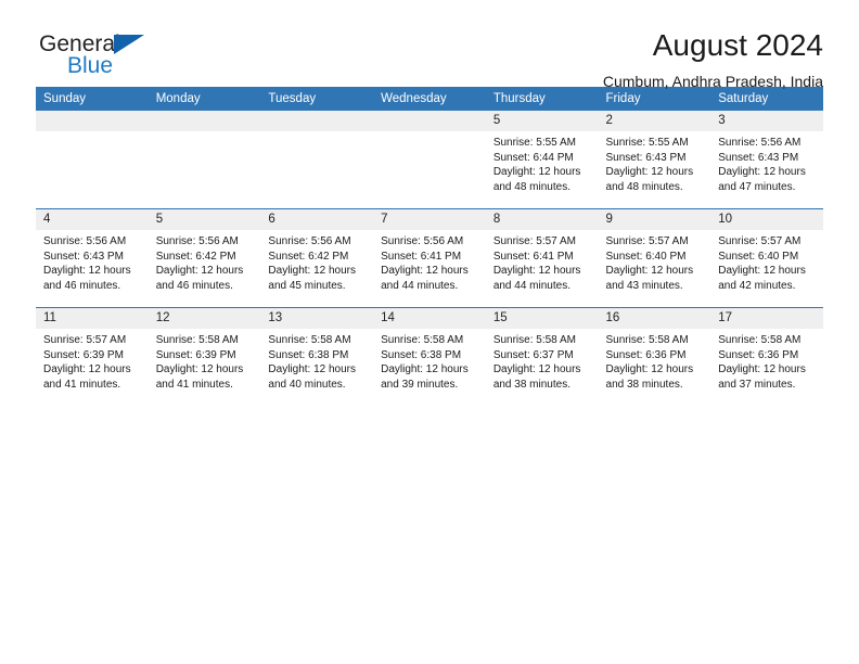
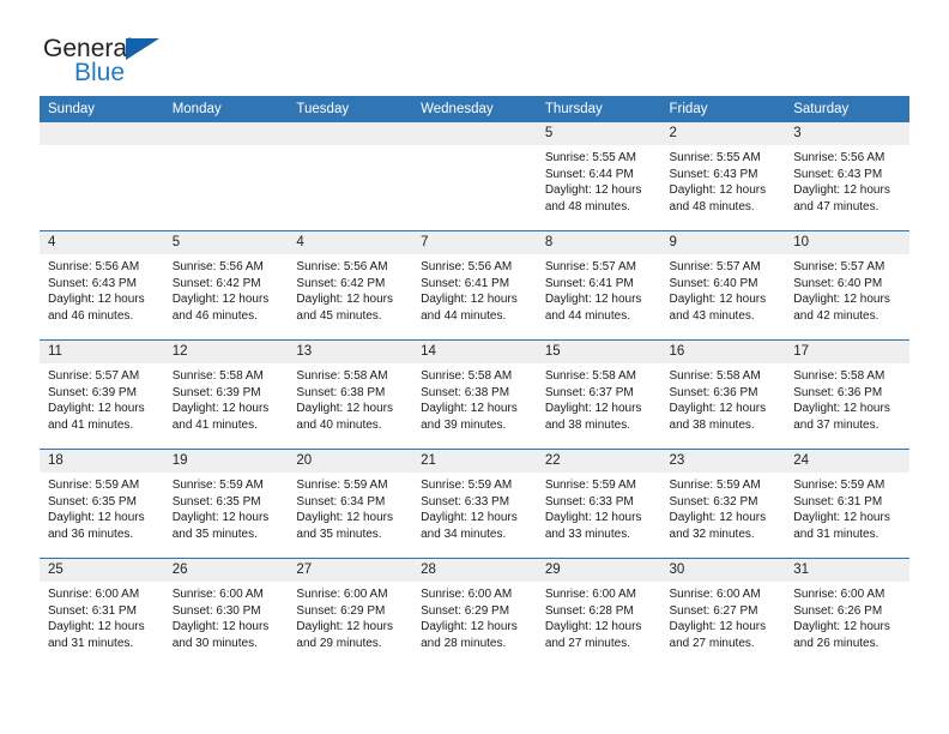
  General
  Blue
- August 2024
- Cumbum, Andhra Pradesh, India
  Sunday	Monday	Tuesday	Wednesday	Thursday	Friday	Saturday
  				5 Sunrise: 5:55 AM Sunset: 6:44 PM Daylight: 12 hours and 48 minutes.	2 Sunrise: 5:55 AM Sunset: 6:43 PM Daylight: 12 hours and 48 minutes.	3 Sunrise: 5:56 AM Sunset: 6:43 PM Daylight: 12 hours and 47 minutes.
- 4 Sunrise: 5:56 AM Sunset: 6:43 PM Daylight: 12 hours and 46 minutes.	5 Sunrise: 5:56 AM Sunset: 6:42 PM Daylight: 12 hours and 46 minutes.	6 Sunrise: 5:56 AM Sunset: 6:42 PM Daylight: 12 hours and 45 minutes.	7 Sunrise: 5:56 AM Sunset: 6:41 PM Daylight: 12 hours and 44 minutes.	8 Sunrise: 5:57 AM Sunset: 6:41 PM Daylight: 12 hours and 44 minutes.	9 Sunrise: 5:57 AM Sunset: 6:40 PM Daylight: 12 hours and 43 minutes.	10 Sunrise: 5:57 AM Sunset: 6:40 PM Daylight: 12 hours and 42 minutes.
+ 4 Sunrise: 5:56 AM Sunset: 6:43 PM Daylight: 12 hours and 46 minutes.	5 Sunrise: 5:56 AM Sunset: 6:42 PM Daylight: 12 hours and 46 minutes.	4 Sunrise: 5:56 AM Sunset: 6:42 PM Daylight: 12 hours and 45 minutes.	7 Sunrise: 5:56 AM Sunset: 6:41 PM Daylight: 12 hours and 44 minutes.	8 Sunrise: 5:57 AM Sunset: 6:41 PM Daylight: 12 hours and 44 minutes.	9 Sunrise: 5:57 AM Sunset: 6:40 PM Daylight: 12 hours and 43 minutes.	10 Sunrise: 5:57 AM Sunset: 6:40 PM Daylight: 12 hours and 42 minutes.
  11 Sunrise: 5:57 AM Sunset: 6:39 PM Daylight: 12 hours and 41 minutes.	12 Sunrise: 5:58 AM Sunset: 6:39 PM Daylight: 12 hours and 41 minutes.	13 Sunrise: 5:58 AM Sunset: 6:38 PM Daylight: 12 hours and 40 minutes.	14 Sunrise: 5:58 AM Sunset: 6:38 PM Daylight: 12 hours and 39 minutes.	15 Sunrise: 5:58 AM Sunset: 6:37 PM Daylight: 12 hours and 38 minutes.	16 Sunrise: 5:58 AM Sunset: 6:36 PM Daylight: 12 hours and 38 minutes.	17 Sunrise: 5:58 AM Sunset: 6:36 PM Daylight: 12 hours and 37 minutes.
+ 18 Sunrise: 5:59 AM Sunset: 6:35 PM Daylight: 12 hours and 36 minutes.	19 Sunrise: 5:59 AM Sunset: 6:35 PM Daylight: 12 hours and 35 minutes.	20 Sunrise: 5:59 AM Sunset: 6:34 PM Daylight: 12 hours and 35 minutes.	21 Sunrise: 5:59 AM Sunset: 6:33 PM Daylight: 12 hours and 34 minutes.	22 Sunrise: 5:59 AM Sunset: 6:33 PM Daylight: 12 hours and 33 minutes.	23 Sunrise: 5:59 AM Sunset: 6:32 PM Daylight: 12 hours and 32 minutes.	24 Sunrise: 5:59 AM Sunset: 6:31 PM Daylight: 12 hours and 31 minutes.
+ 25 Sunrise: 6:00 AM Sunset: 6:31 PM Daylight: 12 hours and 31 minutes.	26 Sunrise: 6:00 AM Sunset: 6:30 PM Daylight: 12 hours and 30 minutes.	27 Sunrise: 6:00 AM Sunset: 6:29 PM Daylight: 12 hours and 29 minutes.	28 Sunrise: 6:00 AM Sunset: 6:29 PM Daylight: 12 hours and 28 minutes.	29 Sunrise: 6:00 AM Sunset: 6:28 PM Daylight: 12 hours and 27 minutes.	30 Sunrise: 6:00 AM Sunset: 6:27 PM Daylight: 12 hours and 27 minutes.	31 Sunrise: 6:00 AM Sunset: 6:26 PM Daylight: 12 hours and 26 minutes.
